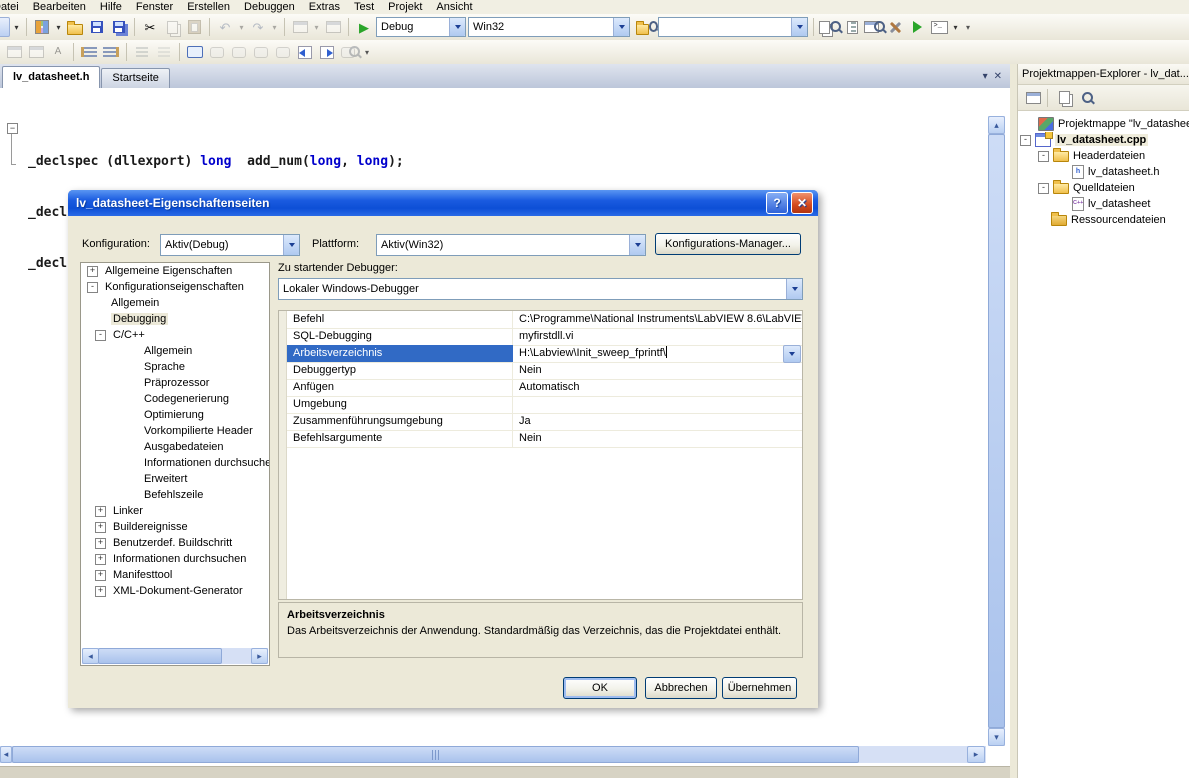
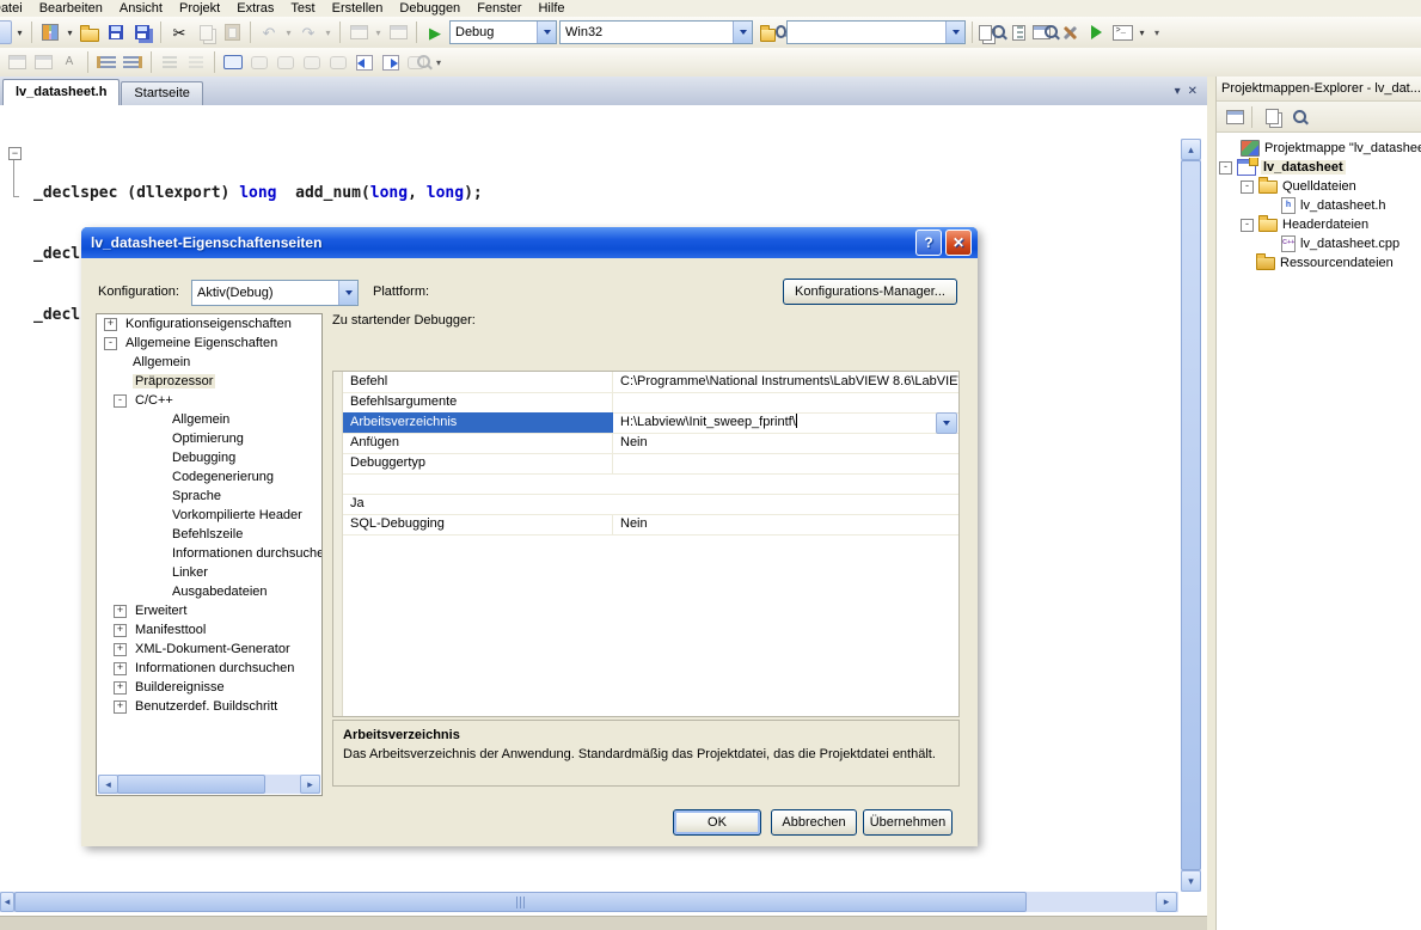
  atei
  Bearbeiten
- Hilfe
+ Ansicht
- Fenster
+ Projekt
- Erstellen
+ Extras
- Debuggen
+ Test
- Extras
+ Erstellen
- Test
+ Debuggen
- Projekt
+ Fenster
- Ansicht
+ Hilfe
  ▾
  ▾
  ✂
  ↶
  ▾
  ↷
  ▾
  ▾
  ▶
  Debug
  Win32
  >_
  ▾
  ▾
  A
  ▾
  lv_datasheet.h
  Startseite
  ▾
  ✕
  −
  _declspec (dllexport) long add_num(long, long);
  ◂
  ▸
  ▴
  ▾
  Projektmappen-Explorer - lv_dat...
  Projektmappe "lv_datashe
  -
- lv_datasheet.cpp
+ lv_datasheet
  -
- Headerdateien
+ Quelldateien
  lv_datasheet.h
  -
- Quelldateien
+ Headerdateien
- lv_datasheet
+ lv_datasheet.cpp
  Ressourcendateien
  lv_datasheet-Eigenschaftenseiten
  ?
  ✕
  Konfiguration:
  Aktiv(Debug)
  Plattform:
- Aktiv(Win32)
  Konfigurations-Manager...
  +
- Allgemeine Eigenschaften
+ Konfigurationseigenschaften
  -
- Konfigurationseigenschaften
+ Allgemeine Eigenschaften
  Allgemein
- Debugging
+ Präprozessor
  -
  C/C++
  Allgemein
- Sprache
+ Optimierung
- Präprozessor
+ Debugging
  Codegenerierung
- Optimierung
+ Sprache
  Vorkompilierte Header
- Ausgabedateien
+ Befehlszeile
  Informationen durchsuche
- Erweitert
+ Linker
- Befehlszeile
+ Ausgabedateien
  +
- Linker
+ Erweitert
  +
- Buildereignisse
+ Manifesttool
  +
- Benutzerdef. Buildschritt
+ XML-Dokument-Generator
  +
  Informationen durchsuchen
  +
- Manifesttool
+ Buildereignisse
  +
- XML-Dokument-Generator
+ Benutzerdef. Buildschritt
  ◂
  ▸
  Zu startender Debugger:
- Lokaler Windows-Debugger
  Befehl
  C:\Programme\National Instruments\LabVIEW 8.6\LabVIE
- SQL-Debugging
+ Befehlsargumente
- myfirstdll.vi
  Arbeitsverzeichnis
  H:\Labview\Init_sweep_fprintf\
- Debuggertyp
+ Anfügen
  Nein
- Anfügen
+ Debuggertyp
- Automatisch
- Umgebung
- Zusammenführungsumgebung
  Ja
- Befehlsargumente
+ SQL-Debugging
  Nein
  Arbeitsverzeichnis
- Das Arbeitsverzeichnis der Anwendung. Standardmäßig das Verzeichnis, das die Projektdatei enthält.
+ Das Arbeitsverzeichnis der Anwendung. Standardmäßig das Projektdatei, das die Projektdatei enthält.
  OK
  Abbrechen
  Übernehmen
